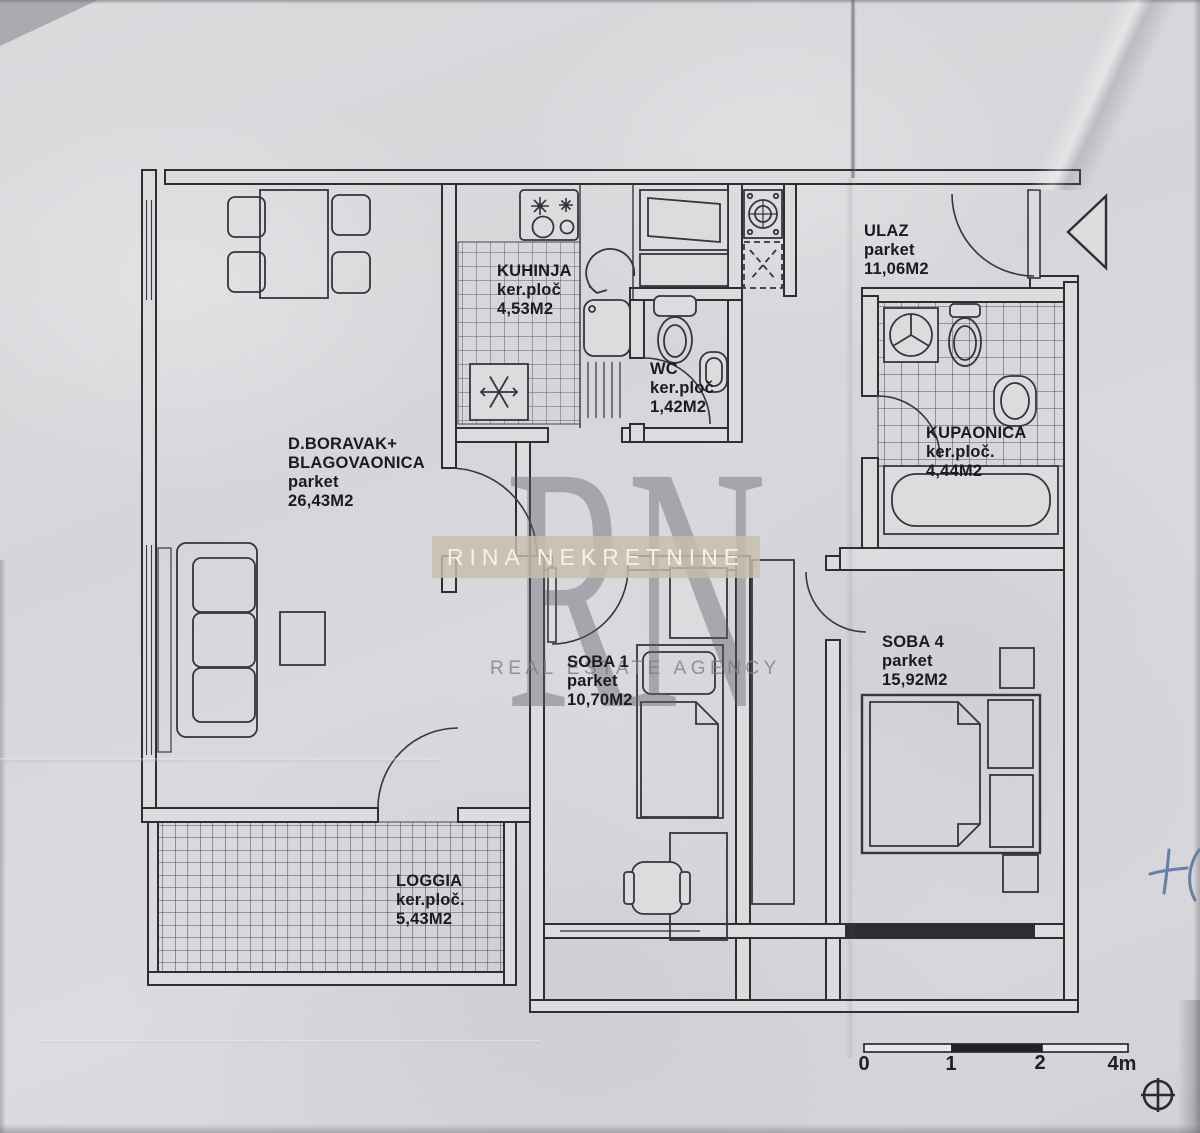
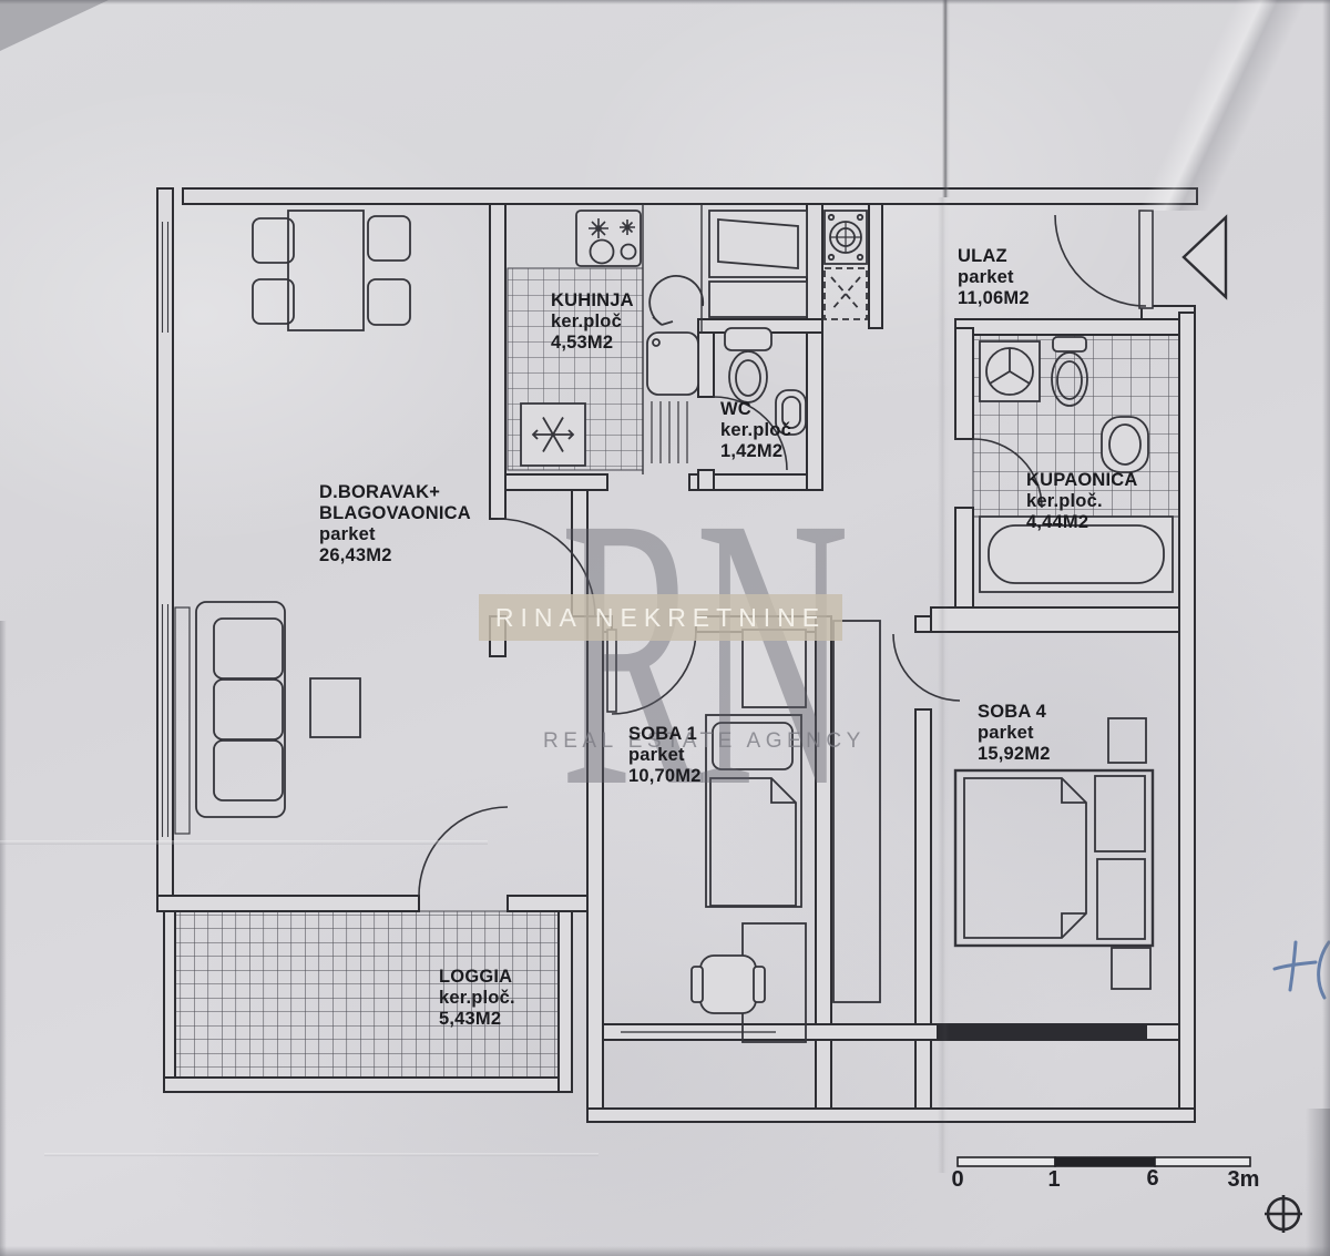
  RN
  RINA NEKRETNINE
  REAL ESTATE AGENCY
  D.BORAVAK+
  BLAGOVAONICA
  parket
  26,43M2
  KUHINJA
  ker.ploč
  4,53M2
  WC
  ker.ploč
  1,42M2
  ULAZ
  parket
  11,06M2
  KUPAONICA
  ker.ploč.
  4,44M2
  SOBA 1
  parket
  10,70M2
  SOBA 4
  parket
  15,92M2
  LOGGIA
  ker.ploč.
  5,43M2
  0
  1
- 2
+ 6
- 4m
+ 3m
